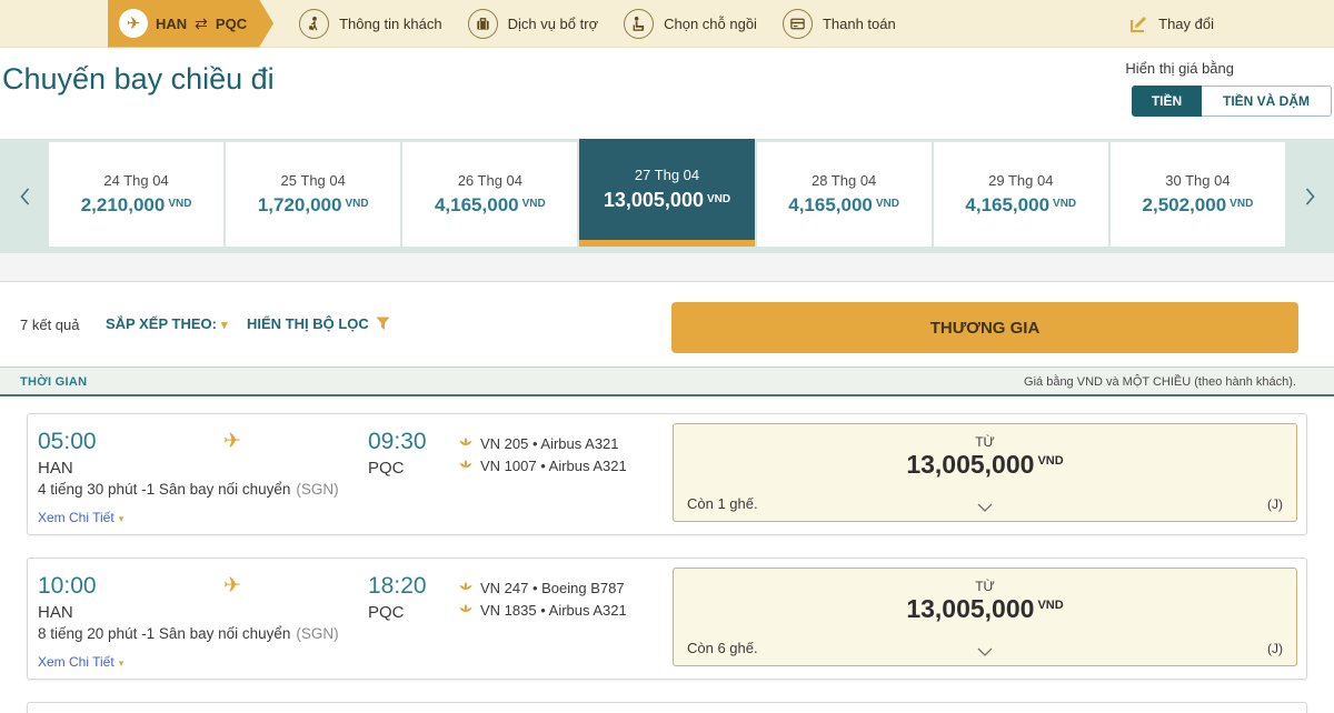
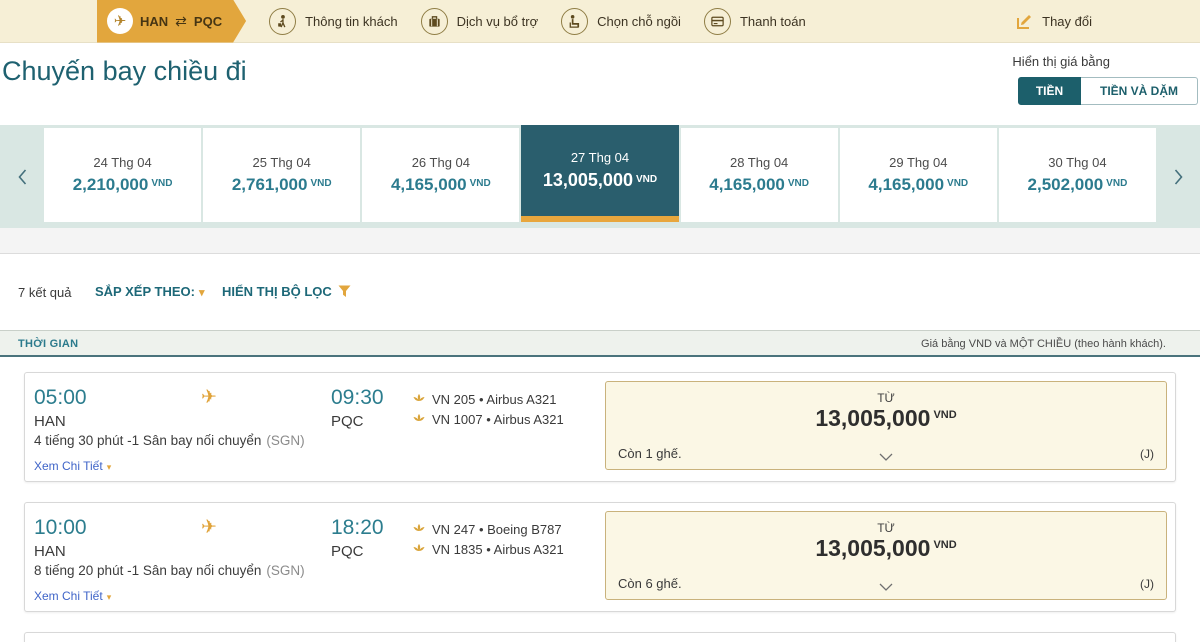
  ✈
  HAN
  ⇄
  PQC
  Thông tin khách
  Dịch vụ bổ trợ
  Chọn chỗ ngồi
  Thanh toán
  Thay đổi
  Chuyến bay chiều đi
  Hiển thị giá bằng
  TIỀN
  TIỀN VÀ DẶM
  24 Thg 04
  2,210,000 VND
  25 Thg 04
- 1,720,000 VND
+ 2,761,000 VND
  26 Thg 04
  4,165,000 VND
  27 Thg 04
  13,005,000 VND
  28 Thg 04
  4,165,000 VND
  29 Thg 04
  4,165,000 VND
  30 Thg 04
  2,502,000 VND
  7 kết quả
  SẮP XẾP THEO: ▾
  HIỂN THỊ BỘ LỌC
- THƯƠNG GIA
  THỜI GIAN
  Giá bằng VND và MỘT CHIỀU (theo hành khách).
  05:00
  HAN
  ✈
  09:30
  PQC
  VN 205 • Airbus A321
  VN 1007 • Airbus A321
  4 tiếng 30 phút -1 Sân bay nối chuyển (SGN)
  Xem Chi Tiết ▾
  TỪ
  13,005,000 VND
  Còn 1 ghế.
  (J)
  10:00
  HAN
  ✈
  18:20
  PQC
  VN 247 • Boeing B787
  VN 1835 • Airbus A321
  8 tiếng 20 phút -1 Sân bay nối chuyển (SGN)
  Xem Chi Tiết ▾
  TỪ
  13,005,000 VND
  Còn 6 ghế.
  (J)
